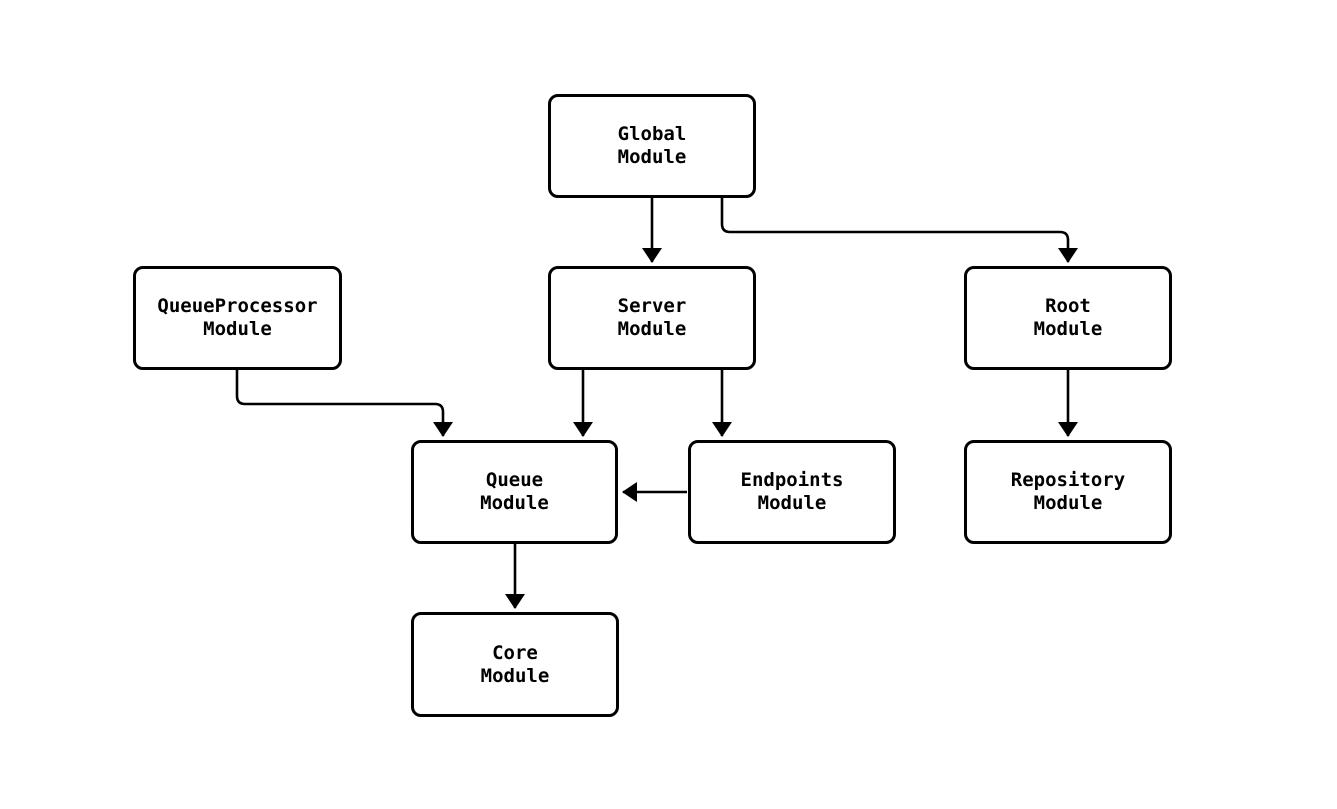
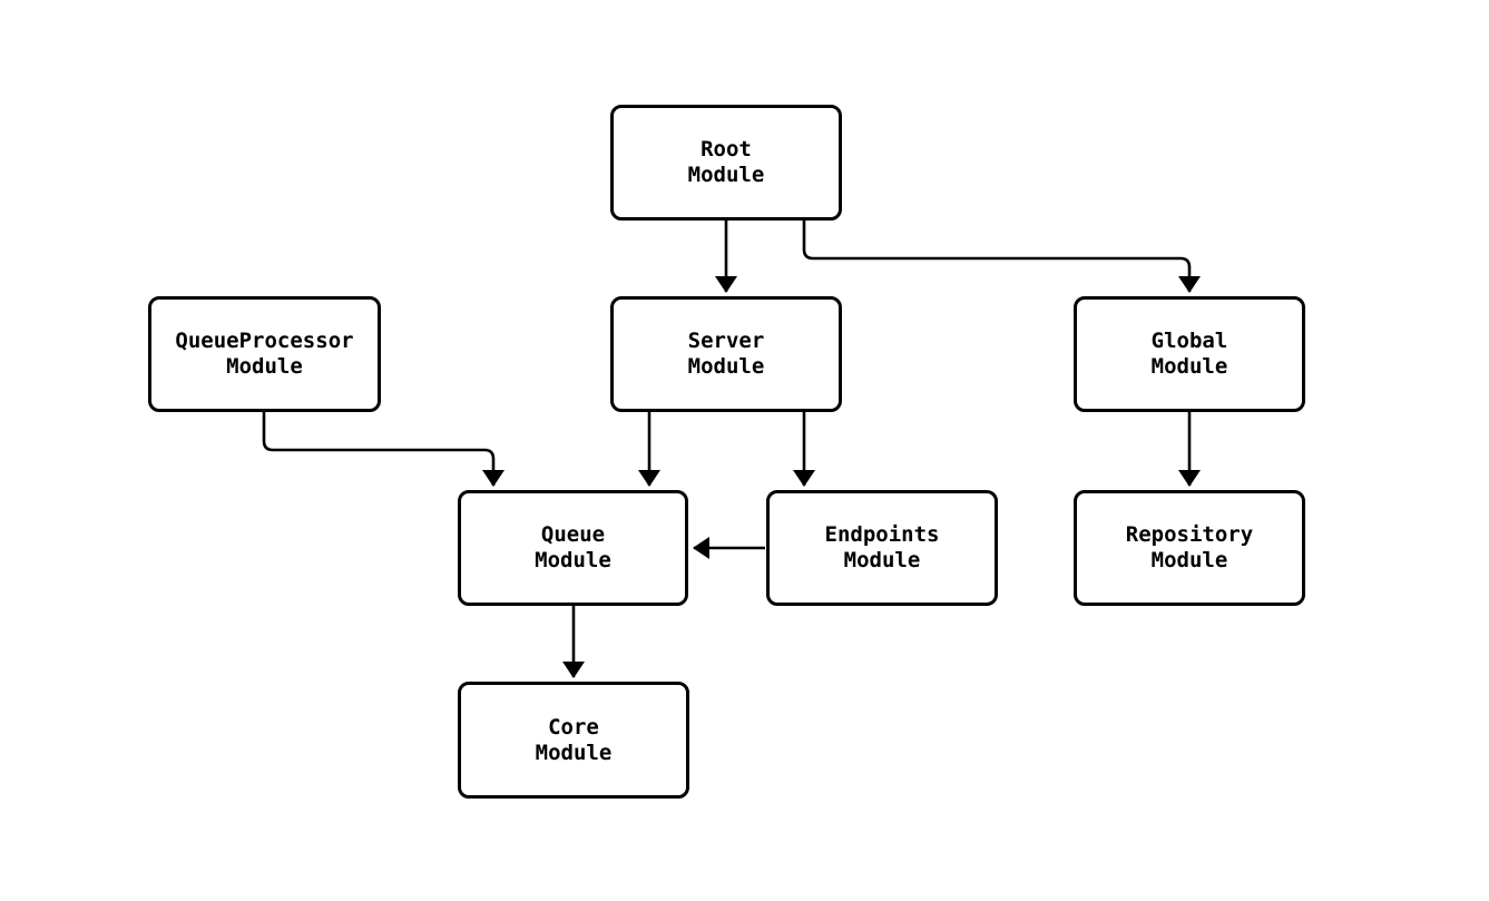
- Global
+ Root
  Module
  QueueProcessor
  Module
  Server
  Module
- Root
+ Global
  Module
  Queue
  Module
  Endpoints
  Module
  Repository
  Module
  Core
  Module
